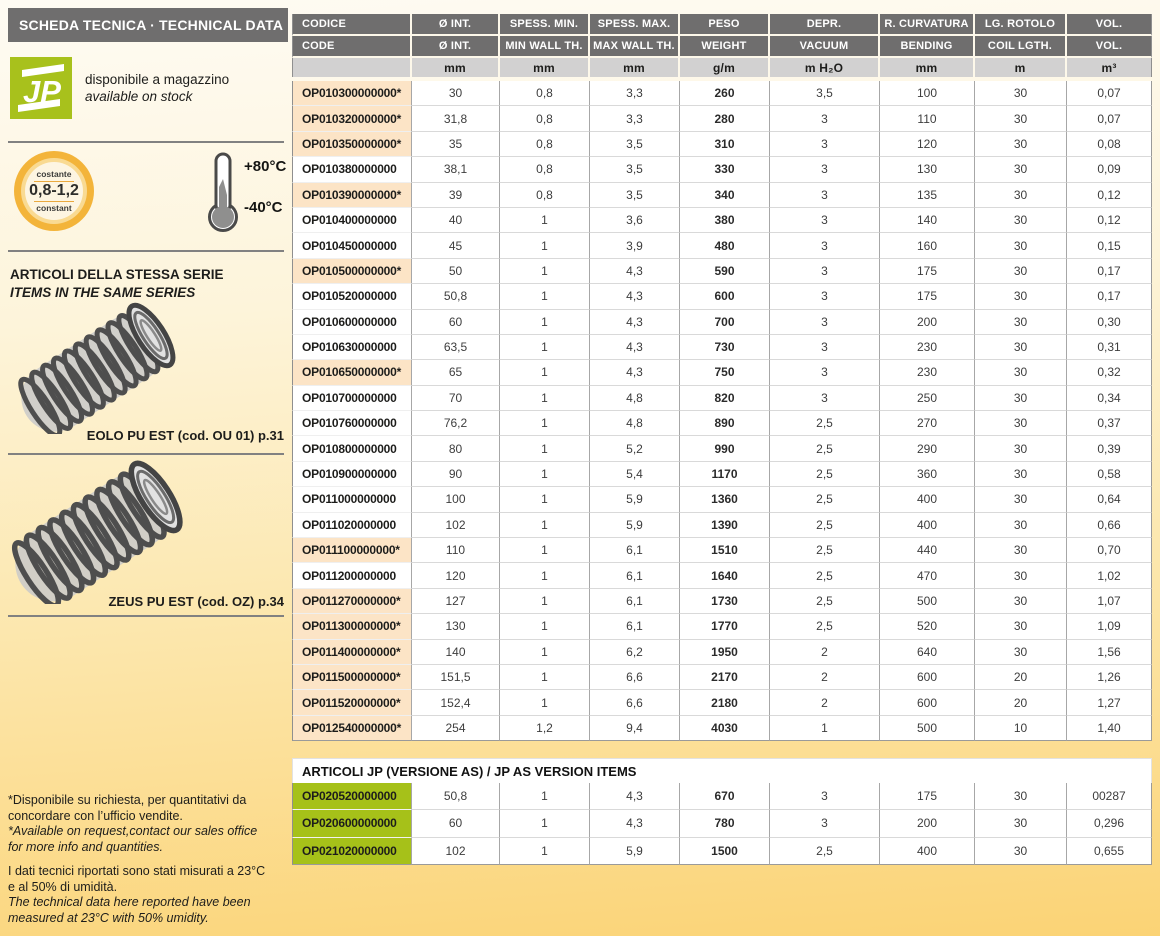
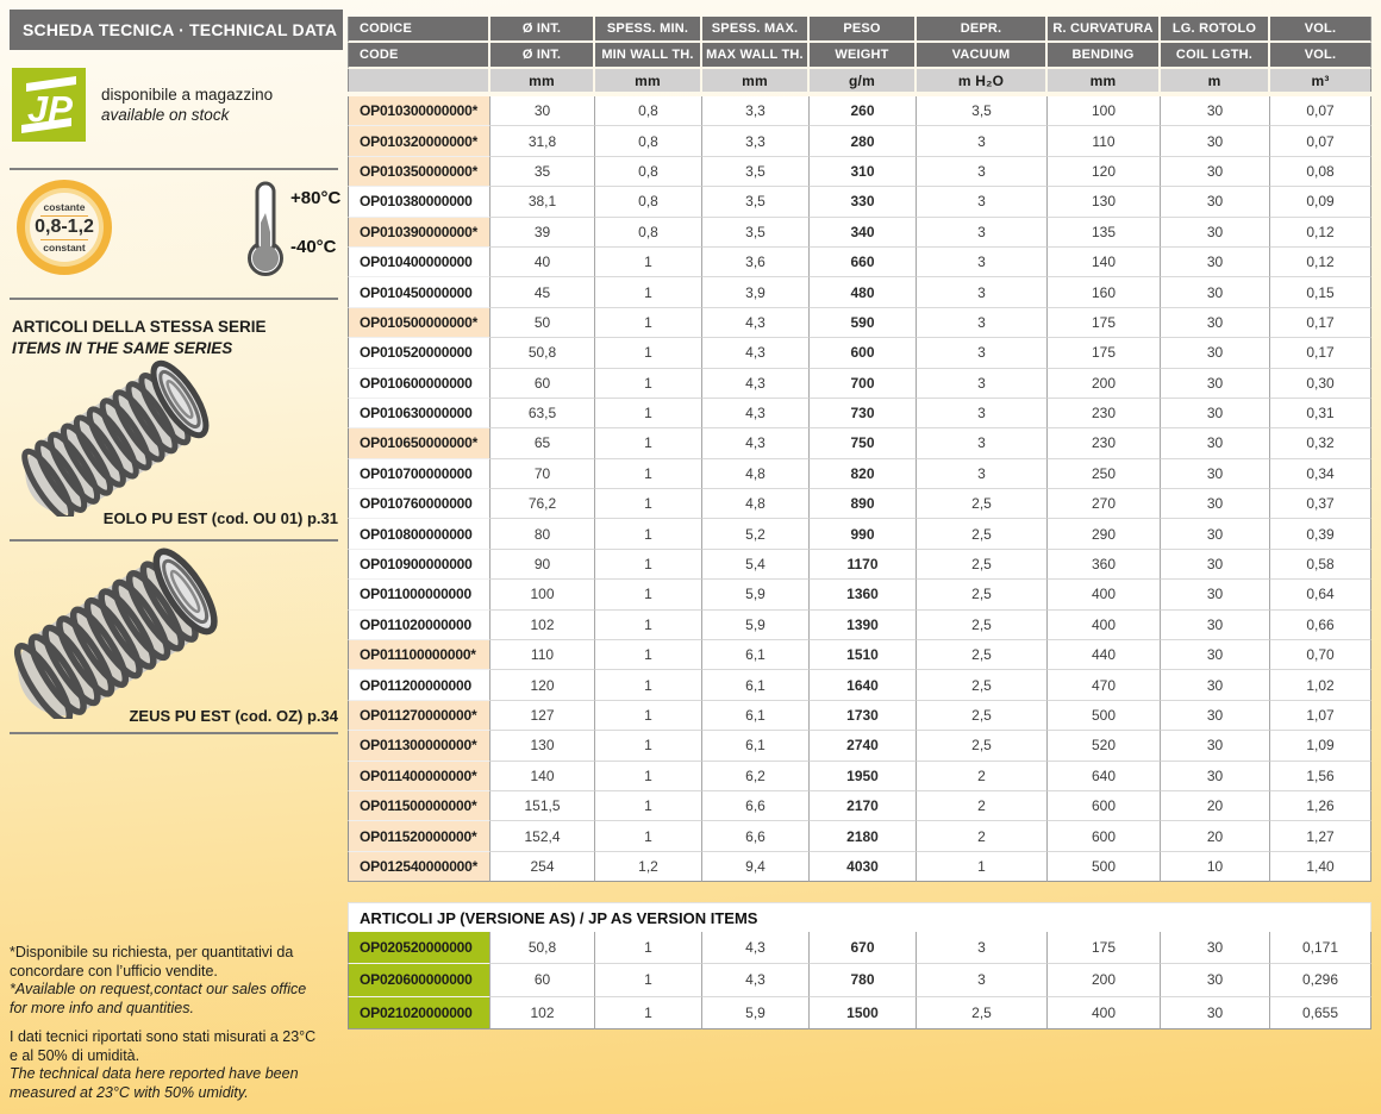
  SCHEDA TECNICA · TECHNICAL DATA
  JP
  disponibile a magazzino
  available on stock
  costante
  0,8-1,2
  constant
  +80°C
  -40°C
  ARTICOLI DELLA STESSA SERIE
  ITEMS IN THE SAME SERIES
  EOLO PU EST (cod. OU 01) p.31
  ZEUS PU EST (cod. OZ) p.34
  *Disponibile su richiesta, per quantitativi da
  concordare con l’ufficio vendite.
  *Available on request,contact our sales office
  for more info and quantities.
  I dati tecnici riportati sono stati misurati a 23°C
  e al 50% di umidità.
  The technical data here reported have been
  measured at 23°C with 50% umidity.
  CODICE	Ø INT.	SPESS. MIN.	SPESS. MAX.	PESO	DEPR.	R. CURVATURA	LG. ROTOLO	VOL.
  CODE	Ø INT.	MIN WALL TH.	MAX WALL TH.	WEIGHT	VACUUM	BENDING	COIL LGTH.	VOL.
  	mm	mm	mm	g/m	m H₂O	mm	m	m³
  OP010300000000*	30	0,8	3,3	260	3,5	100	30	0,07
  OP010320000000*	31,8	0,8	3,3	280	3	110	30	0,07
  OP010350000000*	35	0,8	3,5	310	3	120	30	0,08
  OP010380000000	38,1	0,8	3,5	330	3	130	30	0,09
  OP010390000000*	39	0,8	3,5	340	3	135	30	0,12
- OP010400000000	40	1	3,6	380	3	140	30	0,12
+ OP010400000000	40	1	3,6	660	3	140	30	0,12
  OP010450000000	45	1	3,9	480	3	160	30	0,15
  OP010500000000*	50	1	4,3	590	3	175	30	0,17
  OP010520000000	50,8	1	4,3	600	3	175	30	0,17
  OP010600000000	60	1	4,3	700	3	200	30	0,30
  OP010630000000	63,5	1	4,3	730	3	230	30	0,31
  OP010650000000*	65	1	4,3	750	3	230	30	0,32
  OP010700000000	70	1	4,8	820	3	250	30	0,34
  OP010760000000	76,2	1	4,8	890	2,5	270	30	0,37
  OP010800000000	80	1	5,2	990	2,5	290	30	0,39
  OP010900000000	90	1	5,4	1170	2,5	360	30	0,58
  OP011000000000	100	1	5,9	1360	2,5	400	30	0,64
  OP011020000000	102	1	5,9	1390	2,5	400	30	0,66
  OP011100000000*	110	1	6,1	1510	2,5	440	30	0,70
  OP011200000000	120	1	6,1	1640	2,5	470	30	1,02
  OP011270000000*	127	1	6,1	1730	2,5	500	30	1,07
- OP011300000000*	130	1	6,1	1770	2,5	520	30	1,09
+ OP011300000000*	130	1	6,1	2740	2,5	520	30	1,09
  OP011400000000*	140	1	6,2	1950	2	640	30	1,56
  OP011500000000*	151,5	1	6,6	2170	2	600	20	1,26
  OP011520000000*	152,4	1	6,6	2180	2	600	20	1,27
  OP012540000000*	254	1,2	9,4	4030	1	500	10	1,40
  ARTICOLI JP (VERSIONE AS) / JP AS VERSION ITEMS
- OP020520000000	50,8	1	4,3	670	3	175	30	00287
+ OP020520000000	50,8	1	4,3	670	3	175	30	0,171
  OP020600000000	60	1	4,3	780	3	200	30	0,296
  OP021020000000	102	1	5,9	1500	2,5	400	30	0,655
